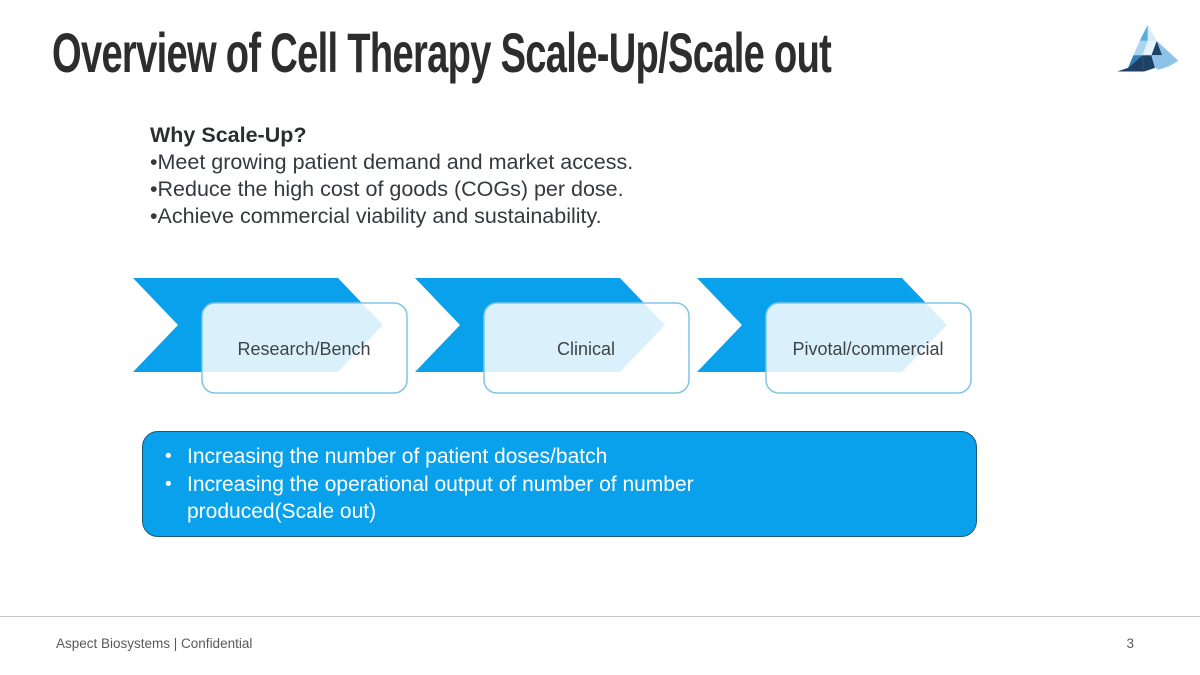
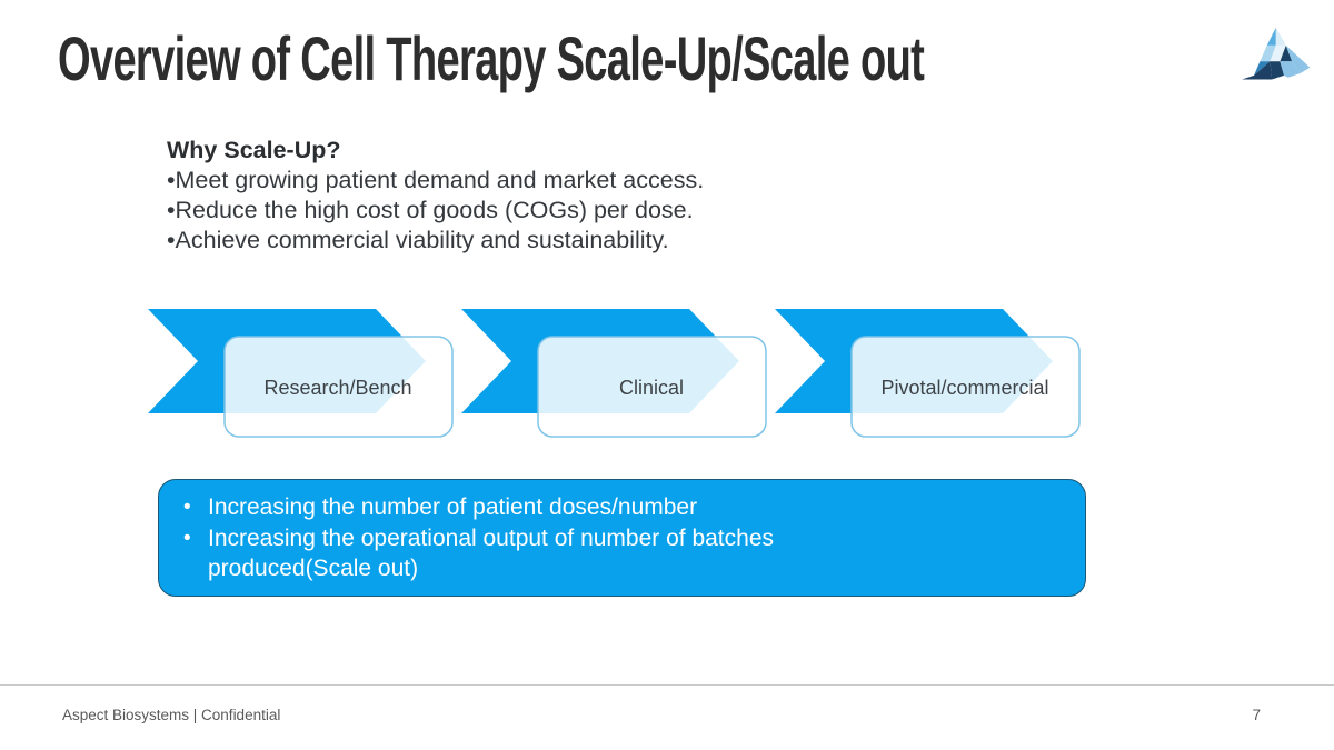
  Overview of Cell Therapy Scale-Up/Scale out
  Why Scale-Up?
  •Meet growing patient demand and market access.
  •Reduce the high cost of goods (COGs) per dose.
  •Achieve commercial viability and sustainability.
  Research/Bench
  Clinical
  Pivotal/commercial
- Increasing the number of patient doses/batch
+ Increasing the number of patient doses/number
- Increasing the operational output of number of number produced(Scale out)
+ Increasing the operational output of number of batches produced(Scale out)
  Aspect Biosystems | Confidential
- 3
+ 7
